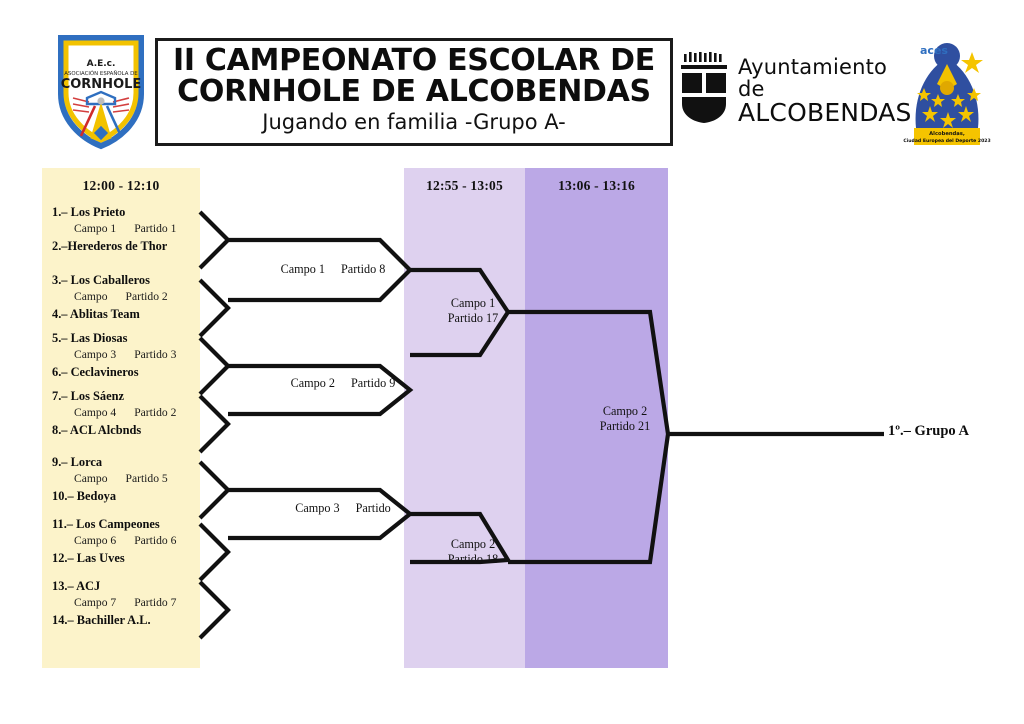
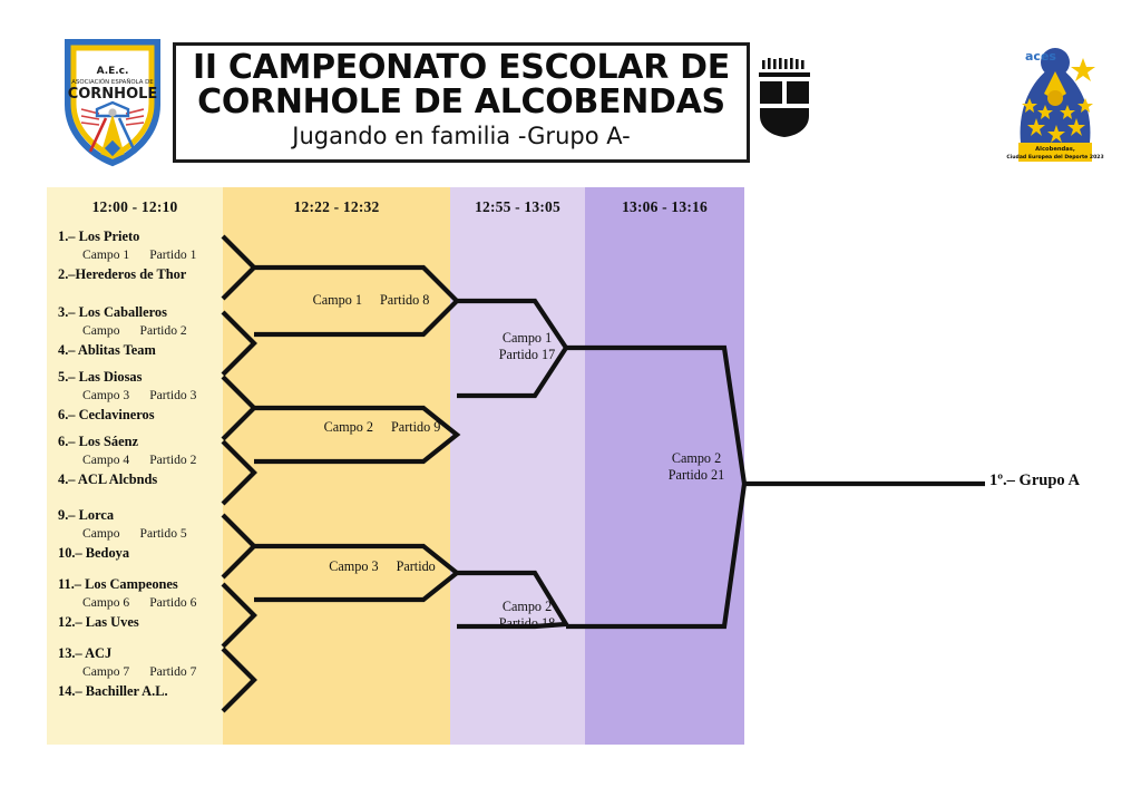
  A.E.c.
  CORNHOLE
  II CAMPEONATO ESCOLAR DE
  CORNHOLE DE ALCOBENDAS
  Jugando en familia -Grupo A-
- Ayuntamiento de
- ALCOBENDAS
  aces
  12:00 - 12:10
+ 12:22 - 12:32
  12:55 - 13:05
  13:06 - 13:16
  1.– Los Prieto
  Campo 1 Partido 1
  2.–Herederos de Thor
  3.– Los Caballeros
  Campo Partido 2
  4.– Ablitas Team
  5.– Las Diosas
  Campo 3 Partido 3
  6.– Ceclavineros
- 7.– Los Sáenz
+ 6.– Los Sáenz
  Campo 4 Partido 2
- 8.– ACL Alcbnds
+ 4.– ACL Alcbnds
  9.– Lorca
  Campo Partido 5
  10.– Bedoya
  11.– Los Campeones
  Campo 6 Partido 6
  12.– Las Uves
  13.– ACJ
  Campo 7 Partido 7
  14.– Bachiller A.L.
  Campo 1 Partido 8
  Campo 2 Partido 9
  Campo 3 Partido
  Campo 1
  Partido 17
  Campo 2
  Partido 18
  Campo 2
  Partido 21
  1º.– Grupo A
